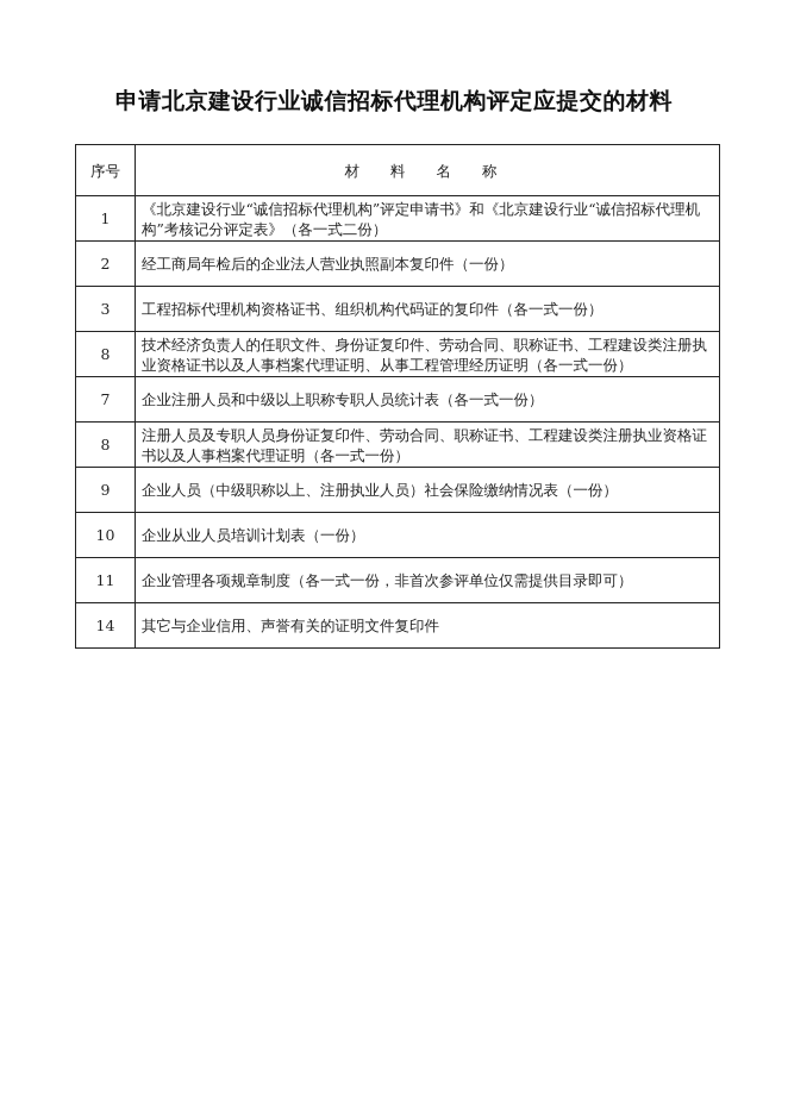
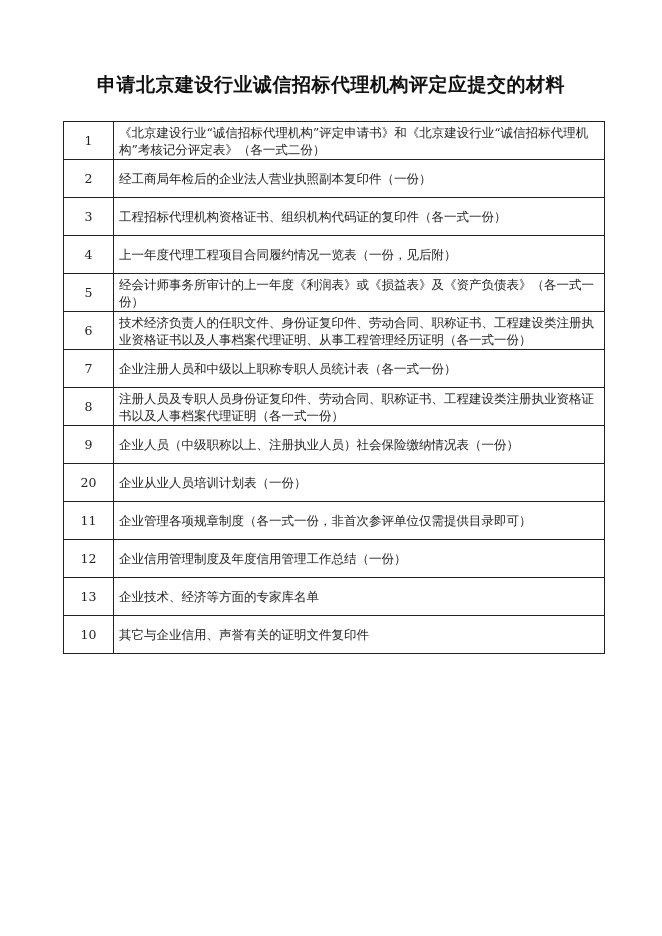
  申请北京建设行业诚信招标代理机构评定应提交的材料
- 序号	材 料 名 称
  1	《北京建设行业“诚信招标代理机构”评定申请书》和《北京建设行业“诚信招标代理机构”考核记分评定表》（各一式二份）
  2	经工商局年检后的企业法人营业执照副本复印件（一份）
  3	工程招标代理机构资格证书、组织机构代码证的复印件（各一式一份）
+ 4	上一年度代理工程项目合同履约情况一览表（一份，见后附）
+ 5	经会计师事务所审计的上一年度《利润表》或《损益表》及《资产负债表》（各一式一份）
- 8	技术经济负责人的任职文件、身份证复印件、劳动合同、职称证书、工程建设类注册执业资格证书以及人事档案代理证明、从事工程管理经历证明（各一式一份）
+ 6	技术经济负责人的任职文件、身份证复印件、劳动合同、职称证书、工程建设类注册执业资格证书以及人事档案代理证明、从事工程管理经历证明（各一式一份）
  7	企业注册人员和中级以上职称专职人员统计表（各一式一份）
  8	注册人员及专职人员身份证复印件、劳动合同、职称证书、工程建设类注册执业资格证书以及人事档案代理证明（各一式一份）
  9	企业人员（中级职称以上、注册执业人员）社会保险缴纳情况表（一份）
- 10	企业从业人员培训计划表（一份）
+ 20	企业从业人员培训计划表（一份）
  11	企业管理各项规章制度（各一式一份，非首次参评单位仅需提供目录即可）
+ 12	企业信用管理制度及年度信用管理工作总结（一份）
+ 13	企业技术、经济等方面的专家库名单
- 14	其它与企业信用、声誉有关的证明文件复印件
+ 10	其它与企业信用、声誉有关的证明文件复印件
